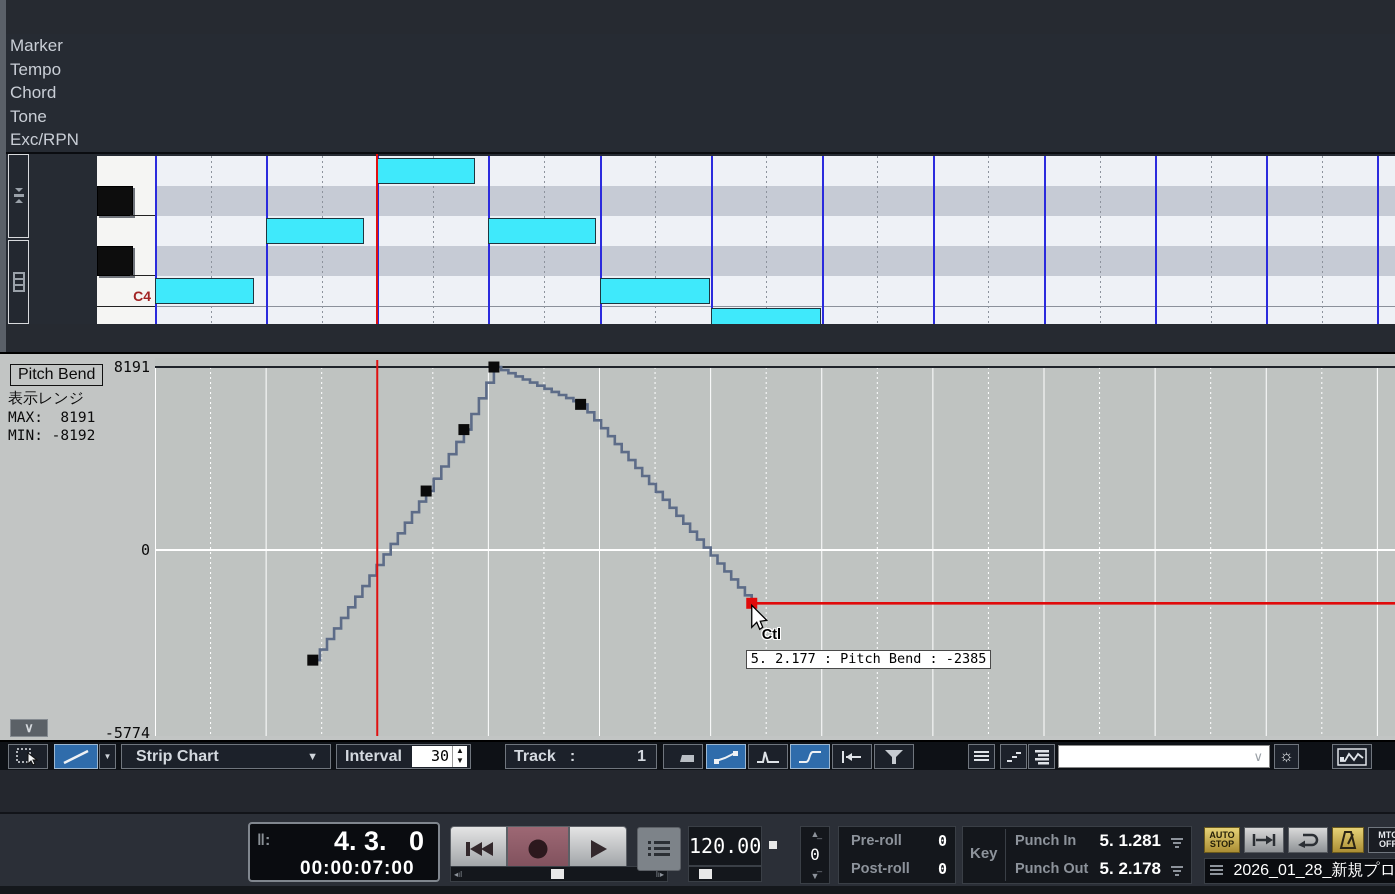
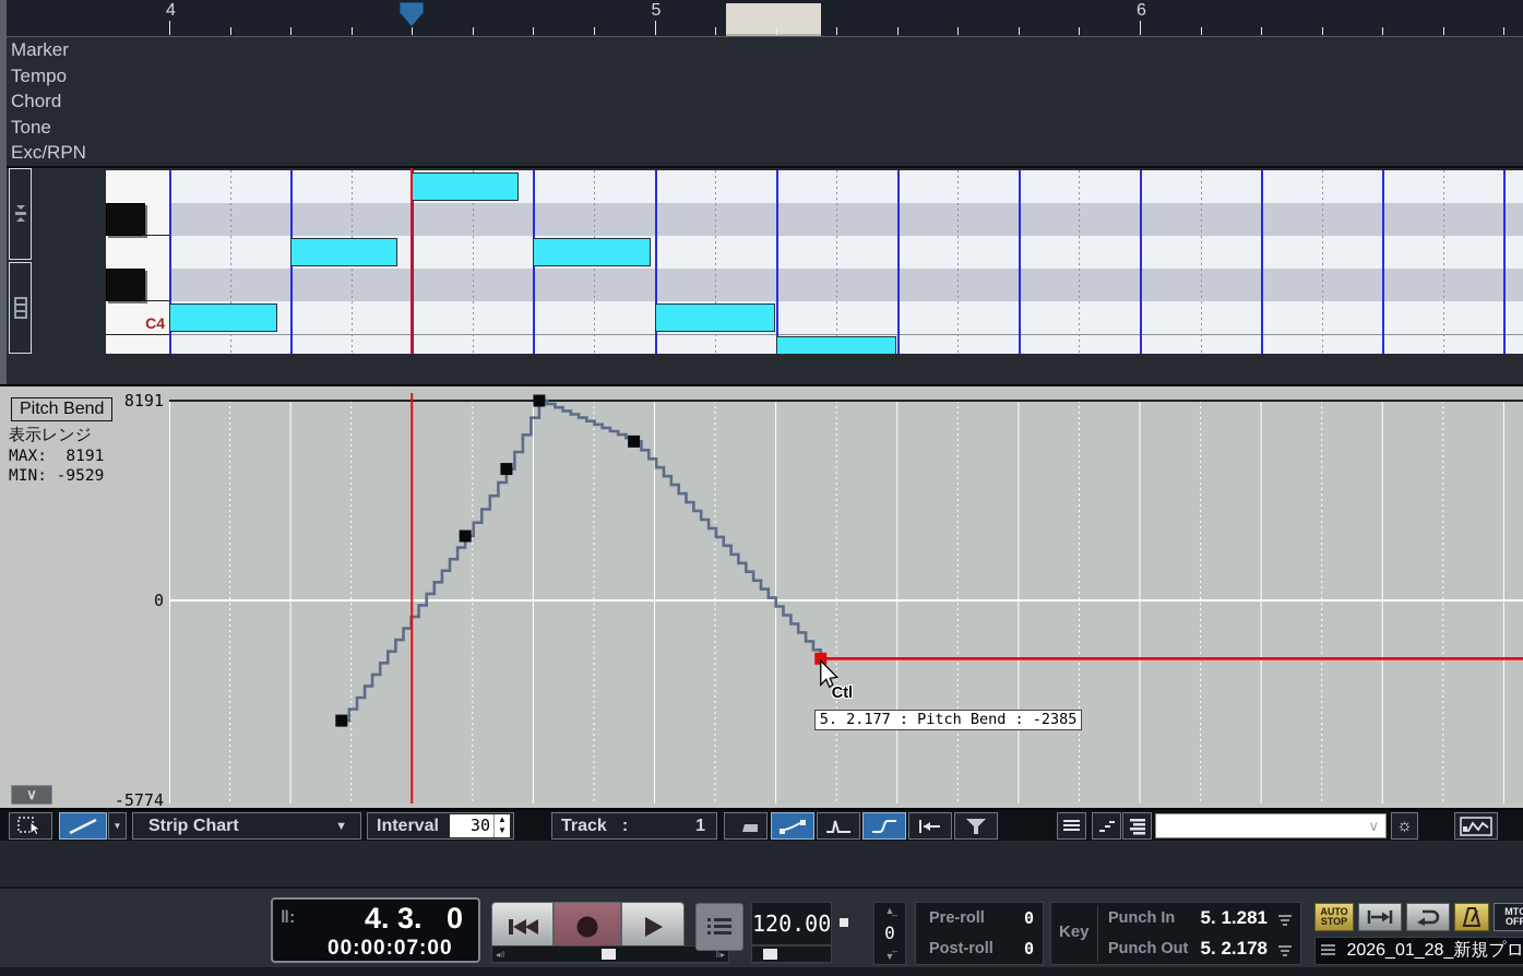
+ 4
+ 5
+ 6
  Marker
  Tempo
  Chord
  Tone
  Exc/RPN
  C4
  Pitch Bend
  表示レンジ
  MAX: 8191
- MIN: -8192
+ MIN: -9529
  8191
  0
  -5774
  Ctl
  5. 2.177 : Pitch Bend : -2385
  ∨
  ▼
  Strip Chart
  ▼
  Interval
  30
  ▲
  ▼
  Track
  :
  1
  ∨
  ☼
  ‖:
  4. 3. 0
  00:00:07:00
  ◂ıl
  lı▸
  120.00
  ▲̲
  0
  ▼̅
  Pre-roll
  0
  Post-roll
  0
  Key
  Punch In
  5. 1.281
  Punch Out
  5. 2.178
  AUTO
  STOP
  MTC
  OFF
  2026_01_28_新規プロ
